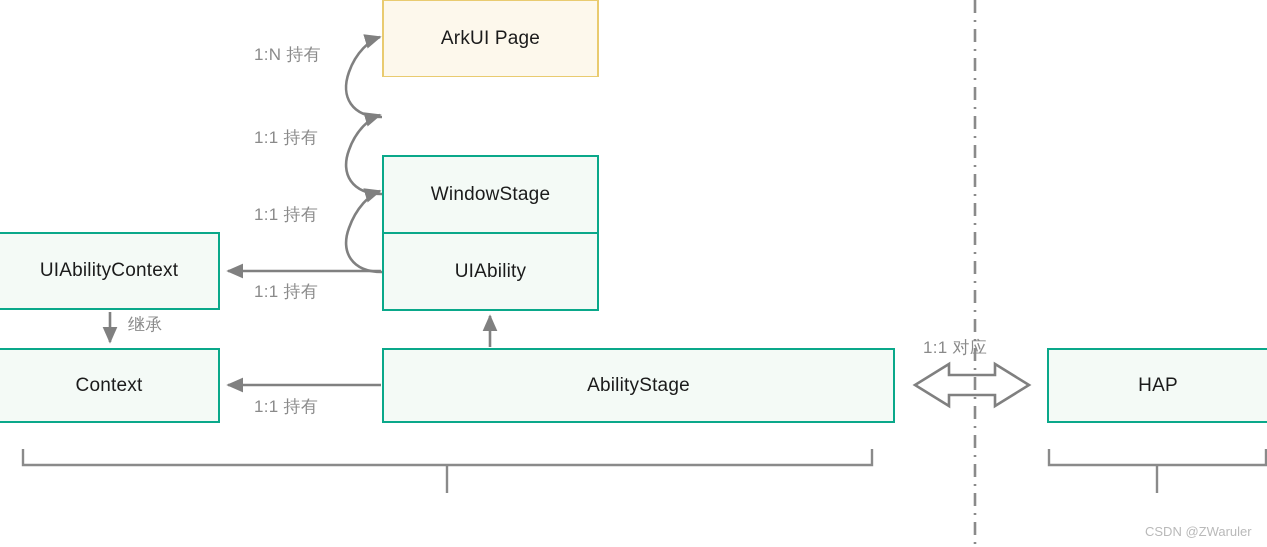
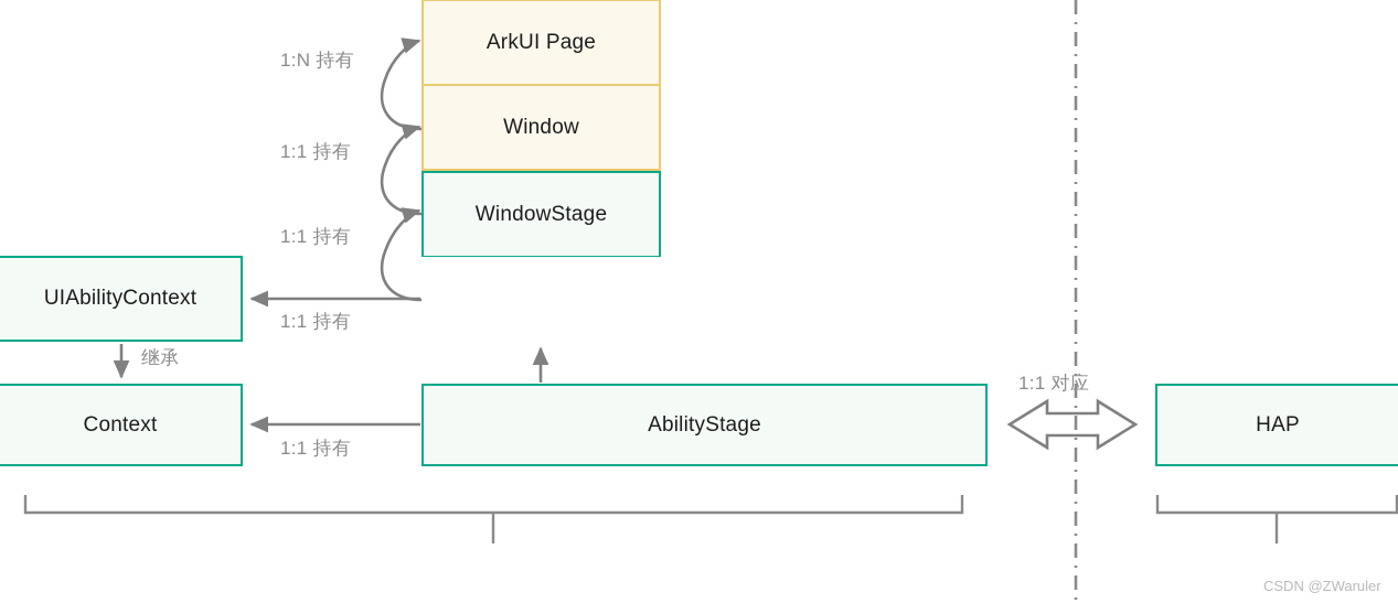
  ArkUI Page
+ Window
  WindowStage
- UIAbility
  UIAbilityContext
  Context
  AbilityStage
  HAP
  1:N 持有
  1:1 持有
  1:1 持有
  1:1 持有
  继承
  1:1 持有
  1:1 对应
  CSDN @ZWaruler
